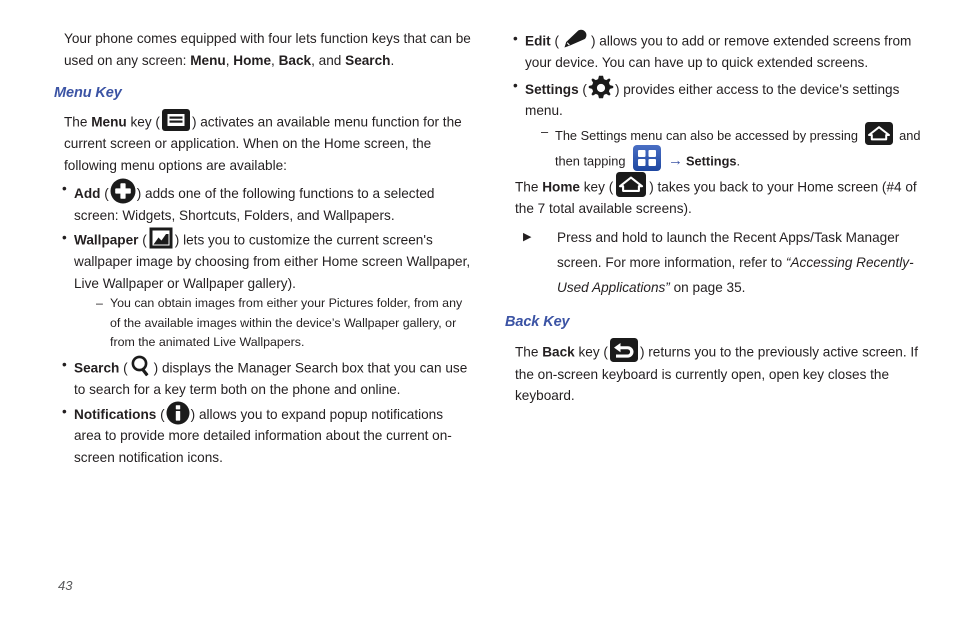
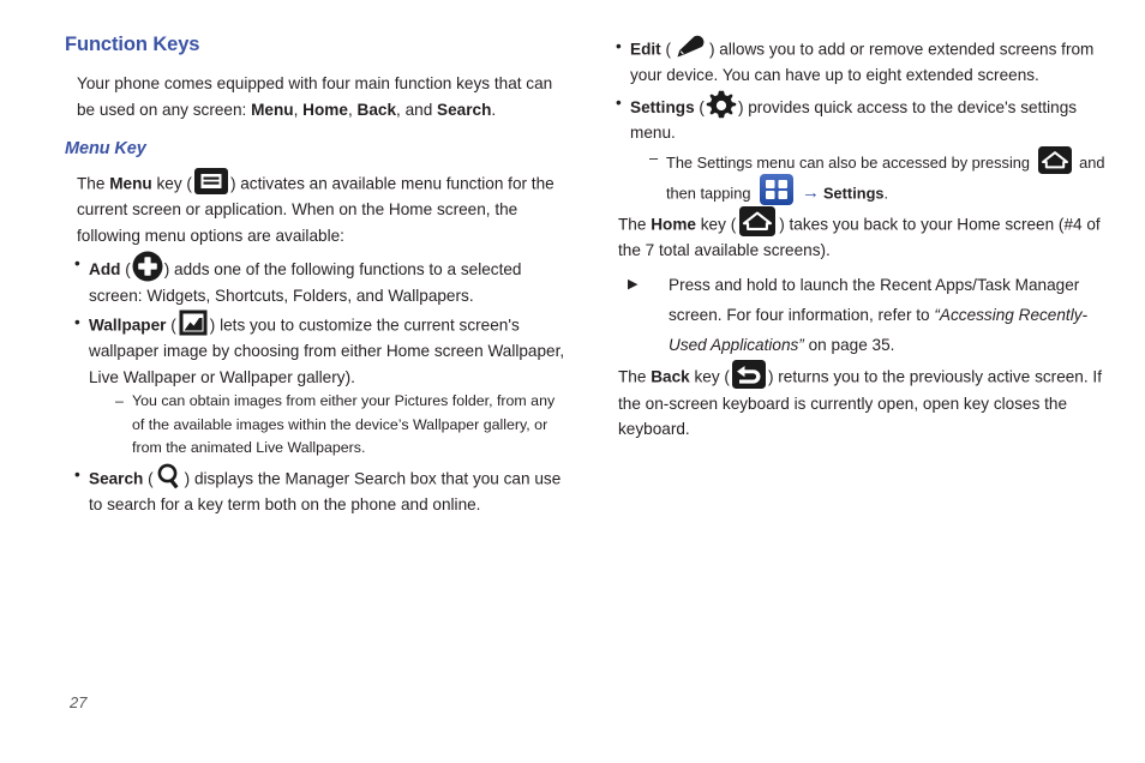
+ Function Keys
- Your phone comes equipped with four lets function keys that can be used on any screen: Menu, Home, Back, and Search.
+ Your phone comes equipped with four main function keys that can be used on any screen: Menu, Home, Back, and Search.
  Menu Key
  The Menu key ( ) activates an available menu function for the current screen or application. When on the Home screen, the following menu options are available:
  Add ( ) adds one of the following functions to a selected screen: Widgets, Shortcuts, Folders, and Wallpapers.
  Wallpaper ( ) lets you to customize the current screen's wallpaper image by choosing from either Home screen Wallpaper, Live Wallpaper or Wallpaper gallery).
  You can obtain images from either your Pictures folder, from any of the available images within the device’s Wallpaper gallery, or from the animated Live Wallpapers.
  Search ( ) displays the Manager Search box that you can use to search for a key term both on the phone and online.
- Notifications ( ) allows you to expand popup notifications area to provide more detailed information about the current on-screen notification icons.
- Edit ( ) allows you to add or remove extended screens from your device. You can have up to quick extended screens.
+ Edit ( ) allows you to add or remove extended screens from your device. You can have up to eight extended screens.
- Settings ( ) provides either access to the device's settings menu.
+ Settings ( ) provides quick access to the device's settings menu.
  The Settings menu can also be accessed by pressing and then tapping → Settings.
  The Home key ( ) takes you back to your Home screen (#4 of the 7 total available screens).
- Press and hold to launch the Recent Apps/Task Manager screen. For more information, refer to “Accessing Recently-Used Applications” on page 35.
+ Press and hold to launch the Recent Apps/Task Manager screen. For four information, refer to “Accessing Recently-Used Applications” on page 35.
- Back Key
  The Back key ( ) returns you to the previously active screen. If the on-screen keyboard is currently open, open key closes the keyboard.
- 43
+ 27
